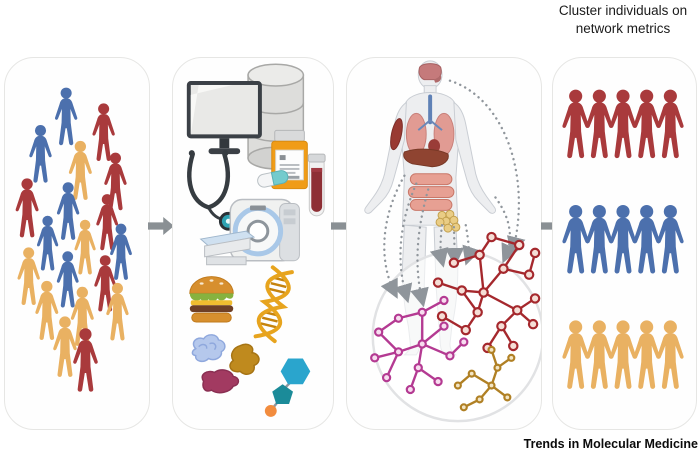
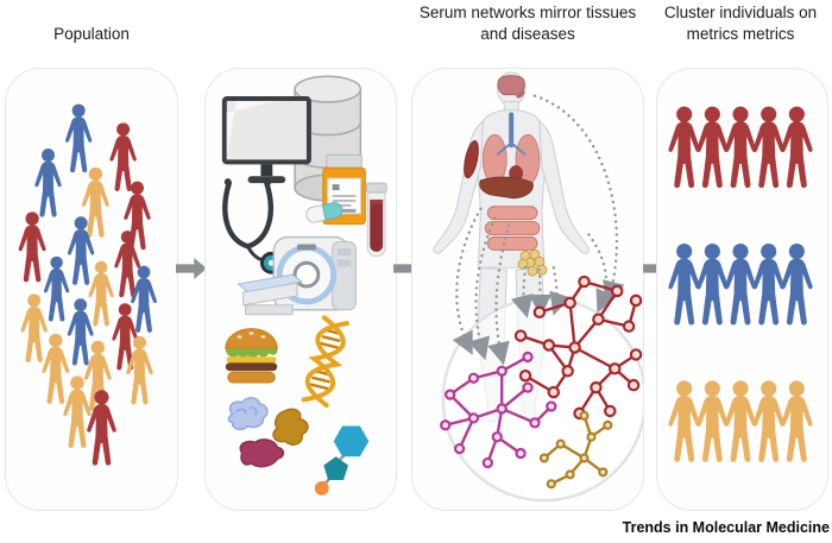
+ Population
+ Serum networks mirror tissues and diseases
- Cluster individuals on network metrics
+ Cluster individuals on metrics metrics
  Trends in Molecular Medicine
